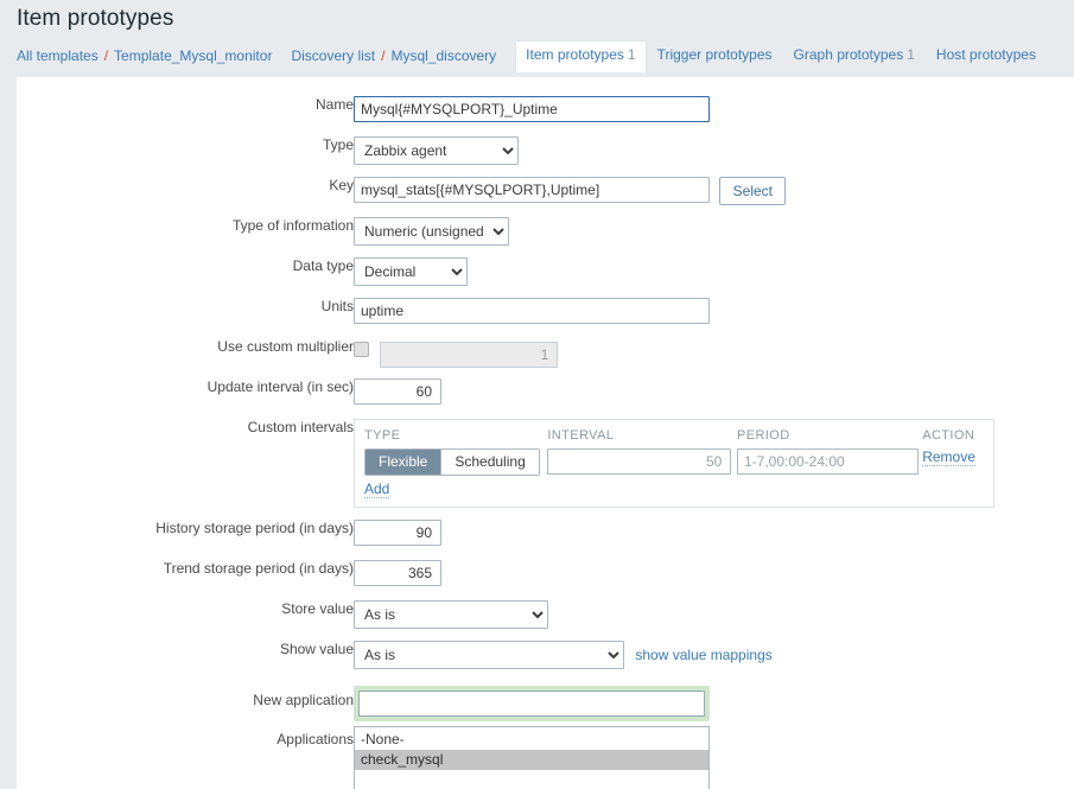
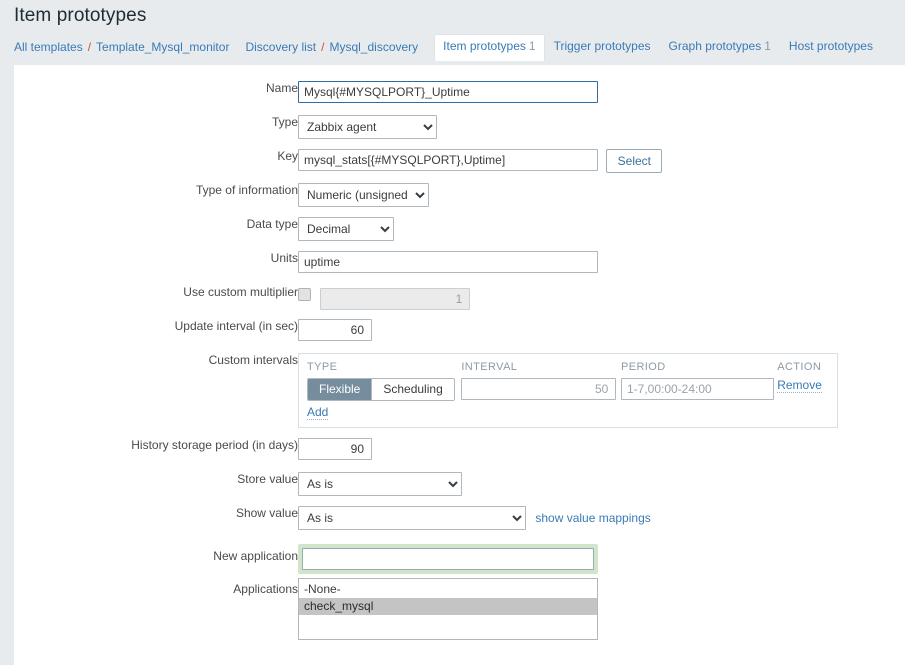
  Item prototypes
  All templates
  /
  Template_Mysql_monitor
  Discovery list
  /
  Mysql_discovery
  Item prototypes 1
  Trigger prototypes
  Graph prototypes 1
  Host prototypes
  Name	Mysql{#MYSQLPORT}_Uptime
  Type	Zabbix agent
  Key	mysql_stats[{#MYSQLPORT},Uptime] Select
  Type of information	Numeric (unsigned
  Data type	Decimal
  Units	uptime
  Use custom multiplier	1
  Update interval (in sec)	60
  Custom intervals
  TYPE	INTERVAL	PERIOD	ACTION
  Flexible Scheduling	50	1-7,00:00-24:00	Remove
  Add
  History storage period (in days)	90
- Trend storage period (in days)	365
  Store value	As is
  Show value	As is show value mappings
  New application
  Applications	-None- check_mysql
